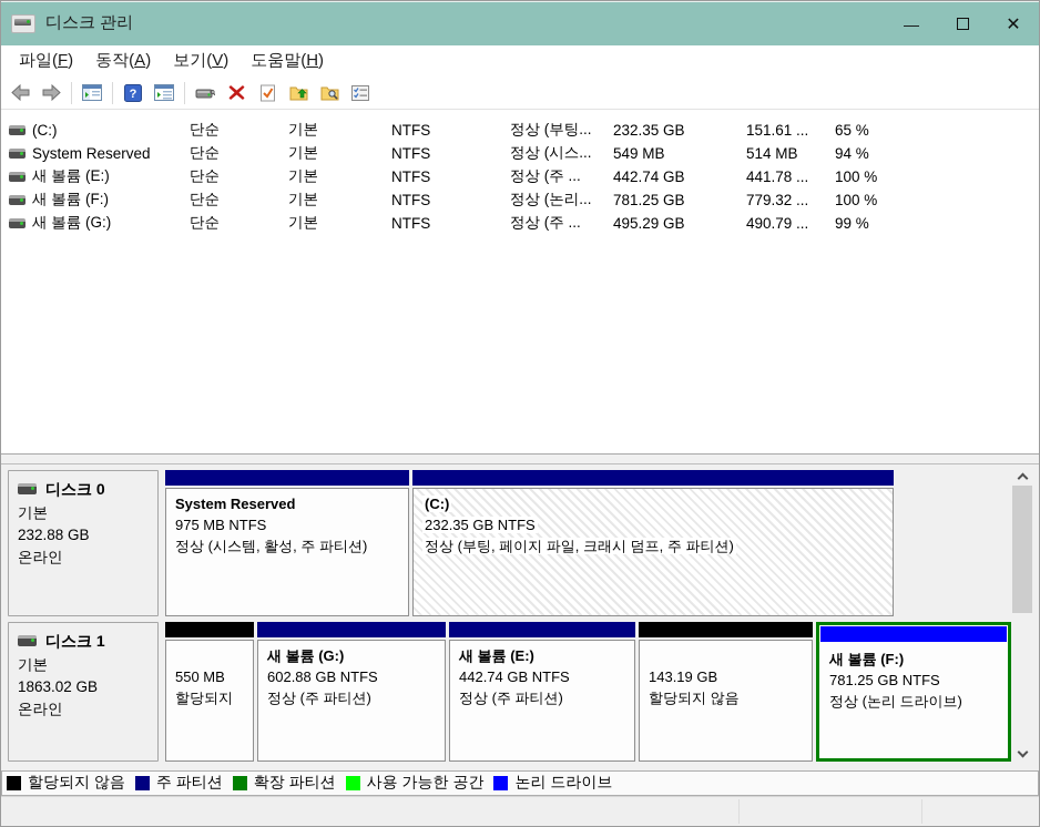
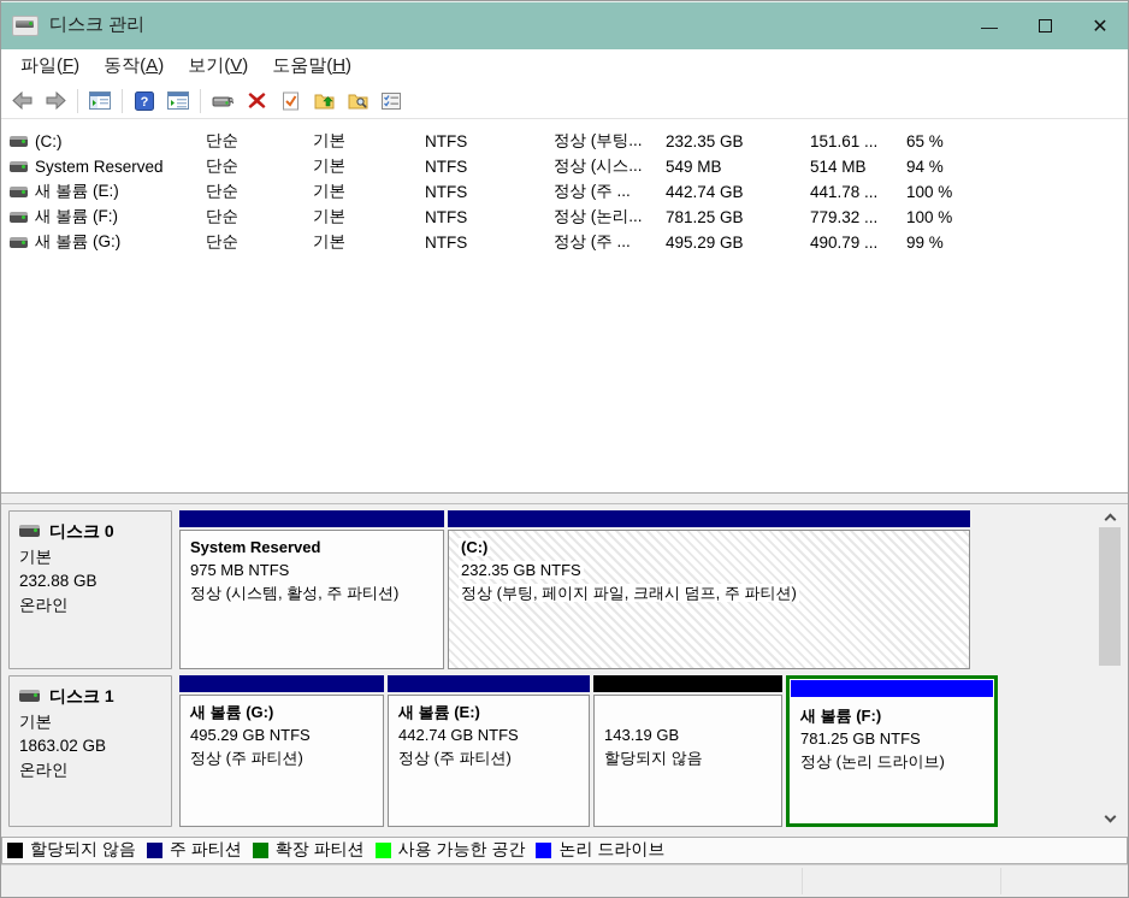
  디스크 관리
  —
  ✕
  파일 F
  동작 A
  보기 V
  도움말 H
  ?
  (C:)
  단순
  기본
  NTFS
  정상 (부팅...
  232.35 GB
  151.61 ...
  65 %
  System Reserved
  단순
  기본
  NTFS
  정상 (시스...
  549 MB
  514 MB
  94 %
  새 볼륨 (E:)
  단순
  기본
  NTFS
  정상 (주 ...
  442.74 GB
  441.78 ...
  100 %
  새 볼륨 (F:)
  단순
  기본
  NTFS
  정상 (논리...
  781.25 GB
  779.32 ...
  100 %
  새 볼륨 (G:)
  단순
  기본
  NTFS
  정상 (주 ...
  495.29 GB
  490.79 ...
  99 %
  디스크 0
  기본
  232.88 GB
  온라인
  System Reserved
  975 MB NTFS
  정상 (시스템, 활성, 주 파티션)
  (C:)
  232.35 GB NTFS
  정상 (부팅, 페이지 파일, 크래시 덤프, 주 파티션)
  디스크 1
  기본
  1863.02 GB
  온라인
- 550 MB
- 할당되지
  새 볼륨 (G:)
- 602.88 GB NTFS
+ 495.29 GB NTFS
  정상 (주 파티션)
  새 볼륨 (E:)
  442.74 GB NTFS
  정상 (주 파티션)
  143.19 GB
  할당되지 않음
  새 볼륨 (F:)
  781.25 GB NTFS
  정상 (논리 드라이브)
  할당되지 않음
  주 파티션
  확장 파티션
  사용 가능한 공간
  논리 드라이브
